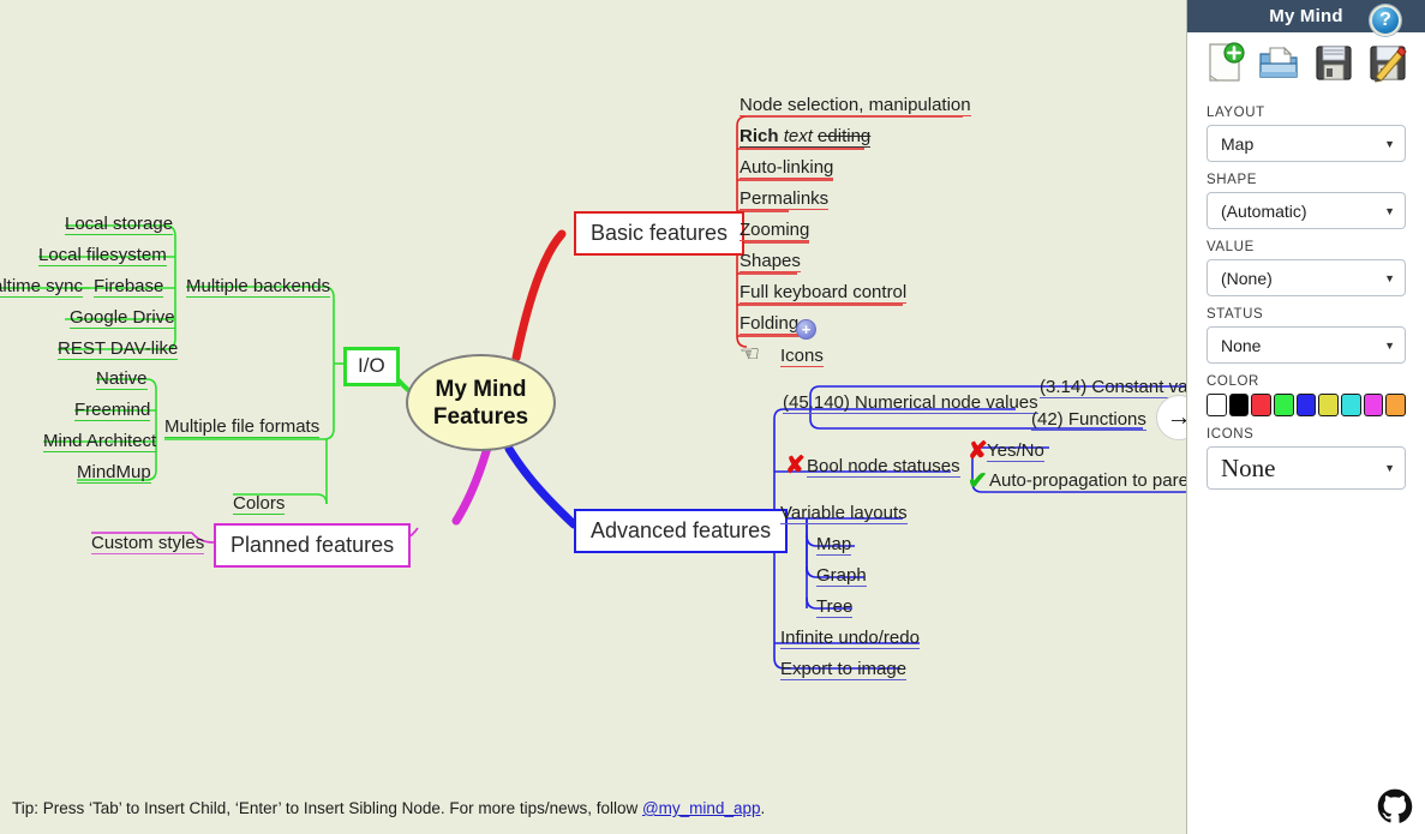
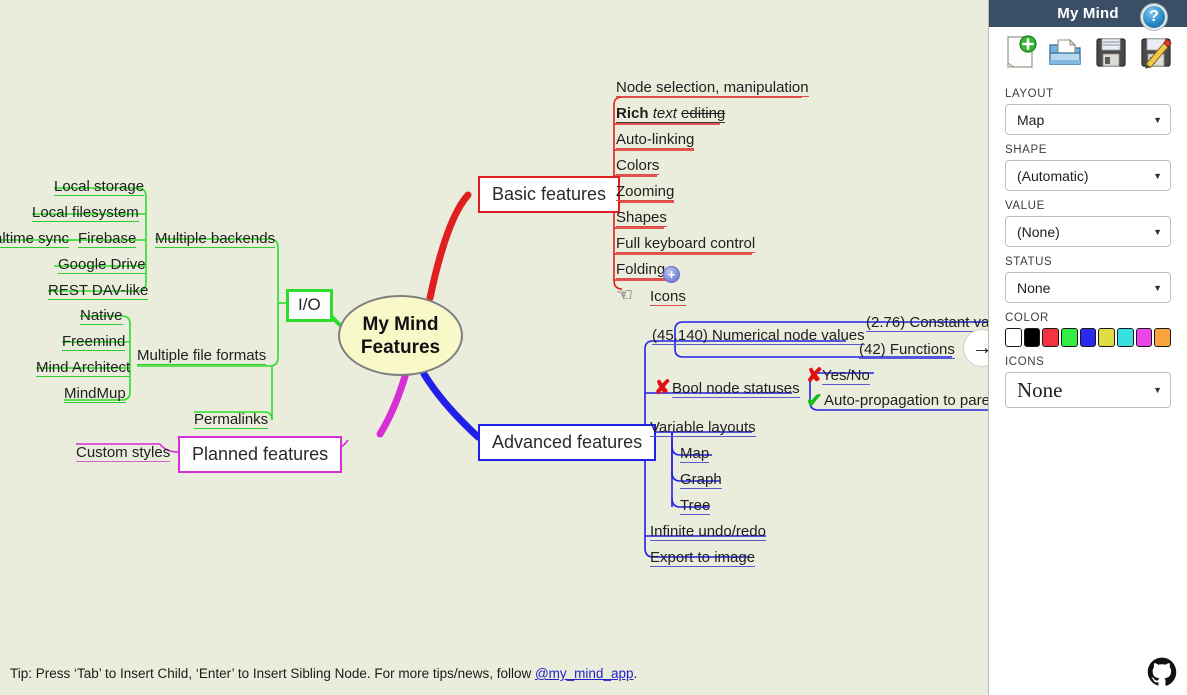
  My Mind
  Features
  I/O
  Multiple backends
  Local storage
  Local filesystem
  Firebase
  ltime sync
  Google Drive
  REST DAV-like
  Multiple file formats
  Native
  Freemind
  Mind Architect
  MindMup
  Basic features
  Node selection, manipulation
  Rich text editing
  Auto-linking
- Permalinks
+ Colors
  Zooming
  Shapes
  Full keyboard control
  Folding
  +
  ☜
  Icons
  Planned features
- Colors
+ Permalinks
  Custom styles
  Advanced features
  (45.140) Numerical node values
- (3.14) Constant va
+ (2.76) Constant va
  (42) Functions
  ✘
  Bool node statuses
  ✘
  Yes/No
  ✔
  Auto-propagation to pare
  Variable layouts
  Map
  Graph
  Tree
  Infinite undo/redo
  Export to image
  →
  Tip: Press ‘Tab’ to Insert Child, ‘Enter’ to Insert Sibling Node. For more tips/news, follow @my_mind_app.
  ?
  My Mind
  LAYOUT
  Map
  ▼
  SHAPE
  (Automatic)
  ▼
  VALUE
  (None)
  ▼
  STATUS
  None
  ▼
  COLOR
  ICONS
  None
  ▼
